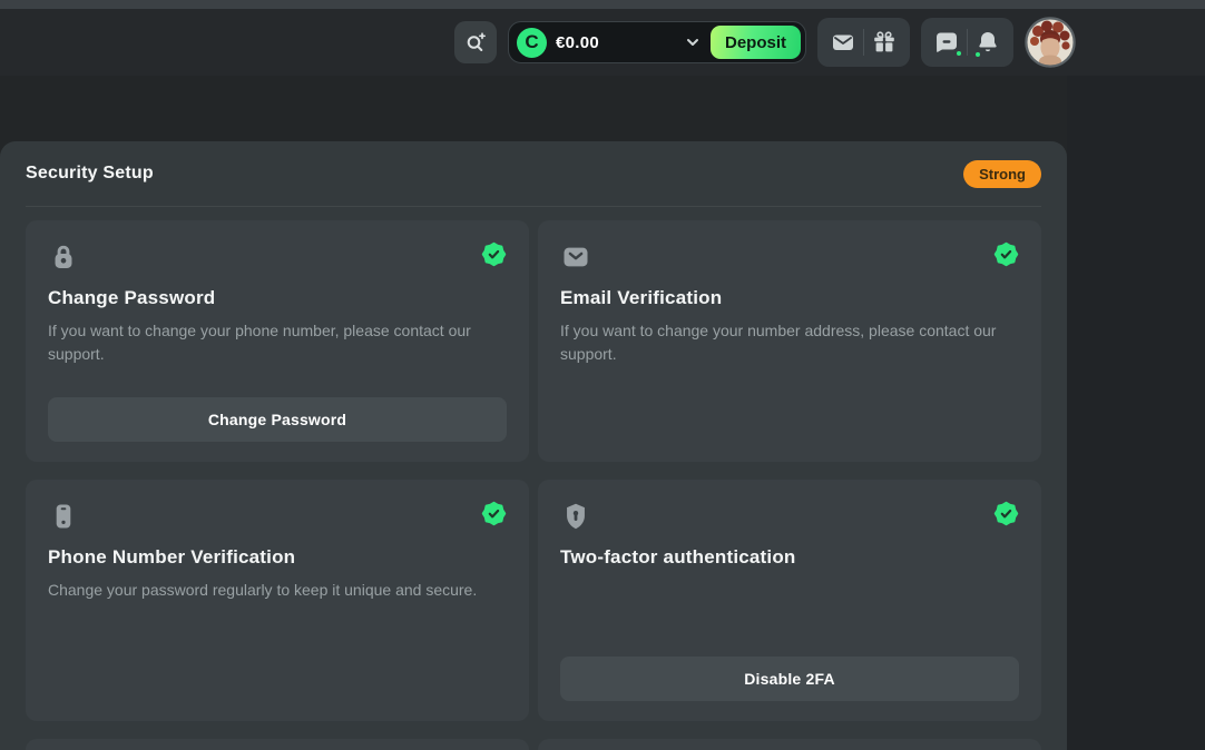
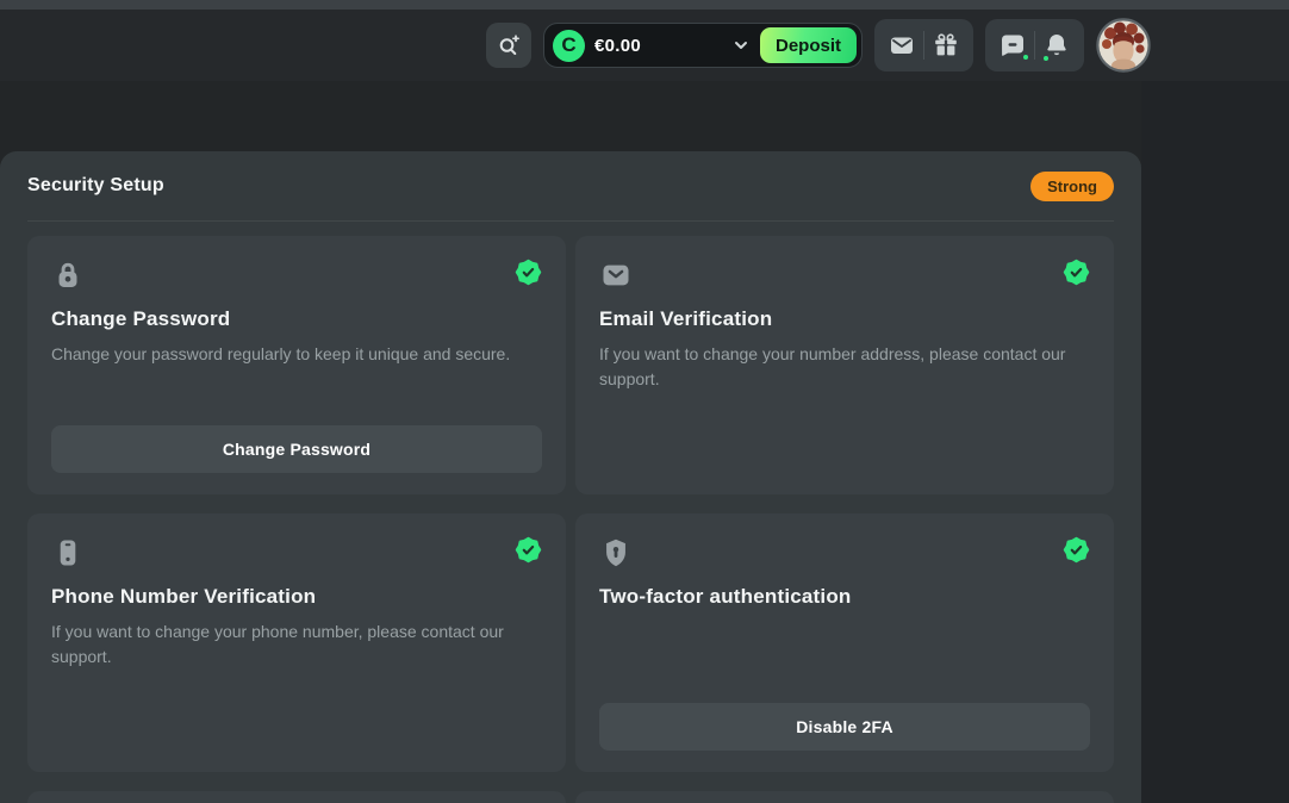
  C
  €0.00
  Deposit
  Security Setup
  Strong
  Change Password
- If you want to change your phone number, please contact our support.
+ Change your password regularly to keep it unique and secure.
  Change Password
  Email Verification
  If you want to change your number address, please contact our support.
  Phone Number Verification
- Change your password regularly to keep it unique and secure.
+ If you want to change your phone number, please contact our support.
  Two-factor authentication
  Disable 2FA
